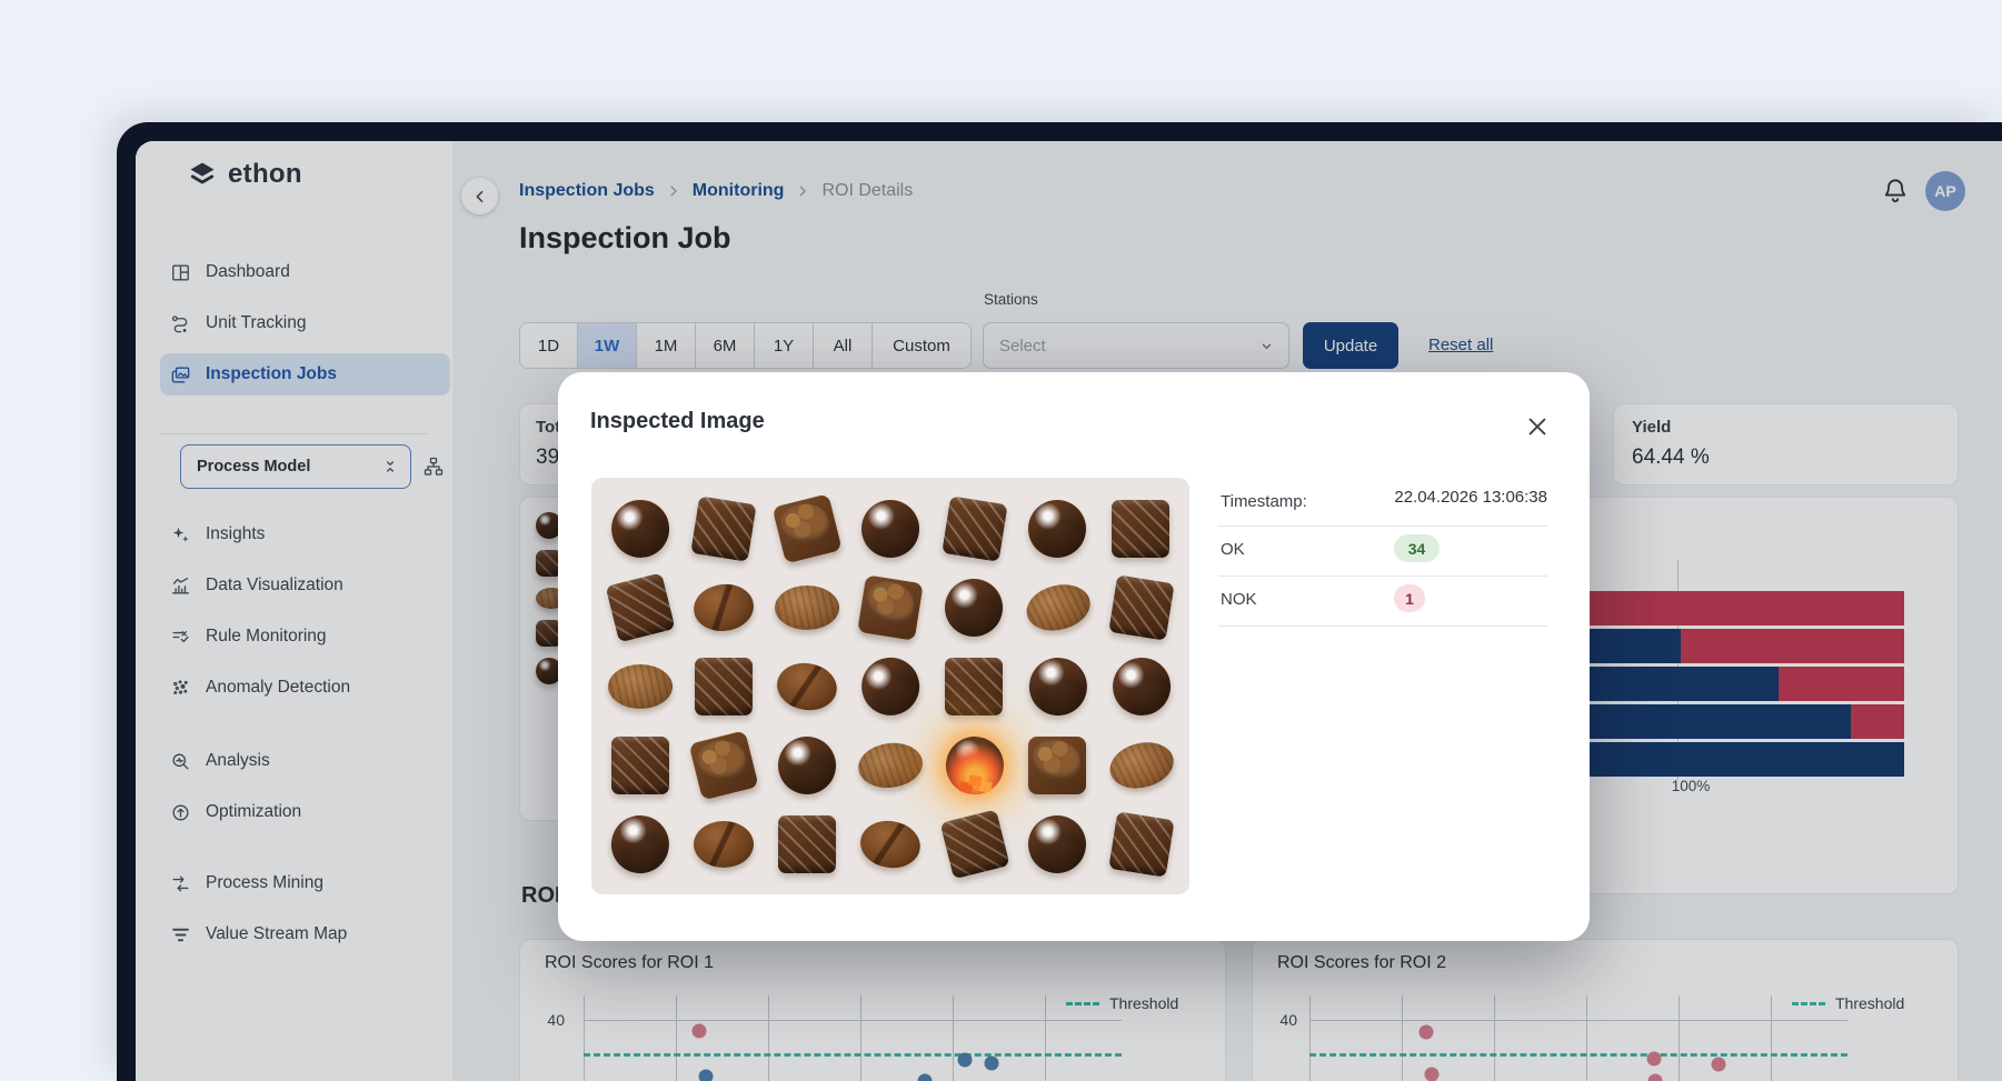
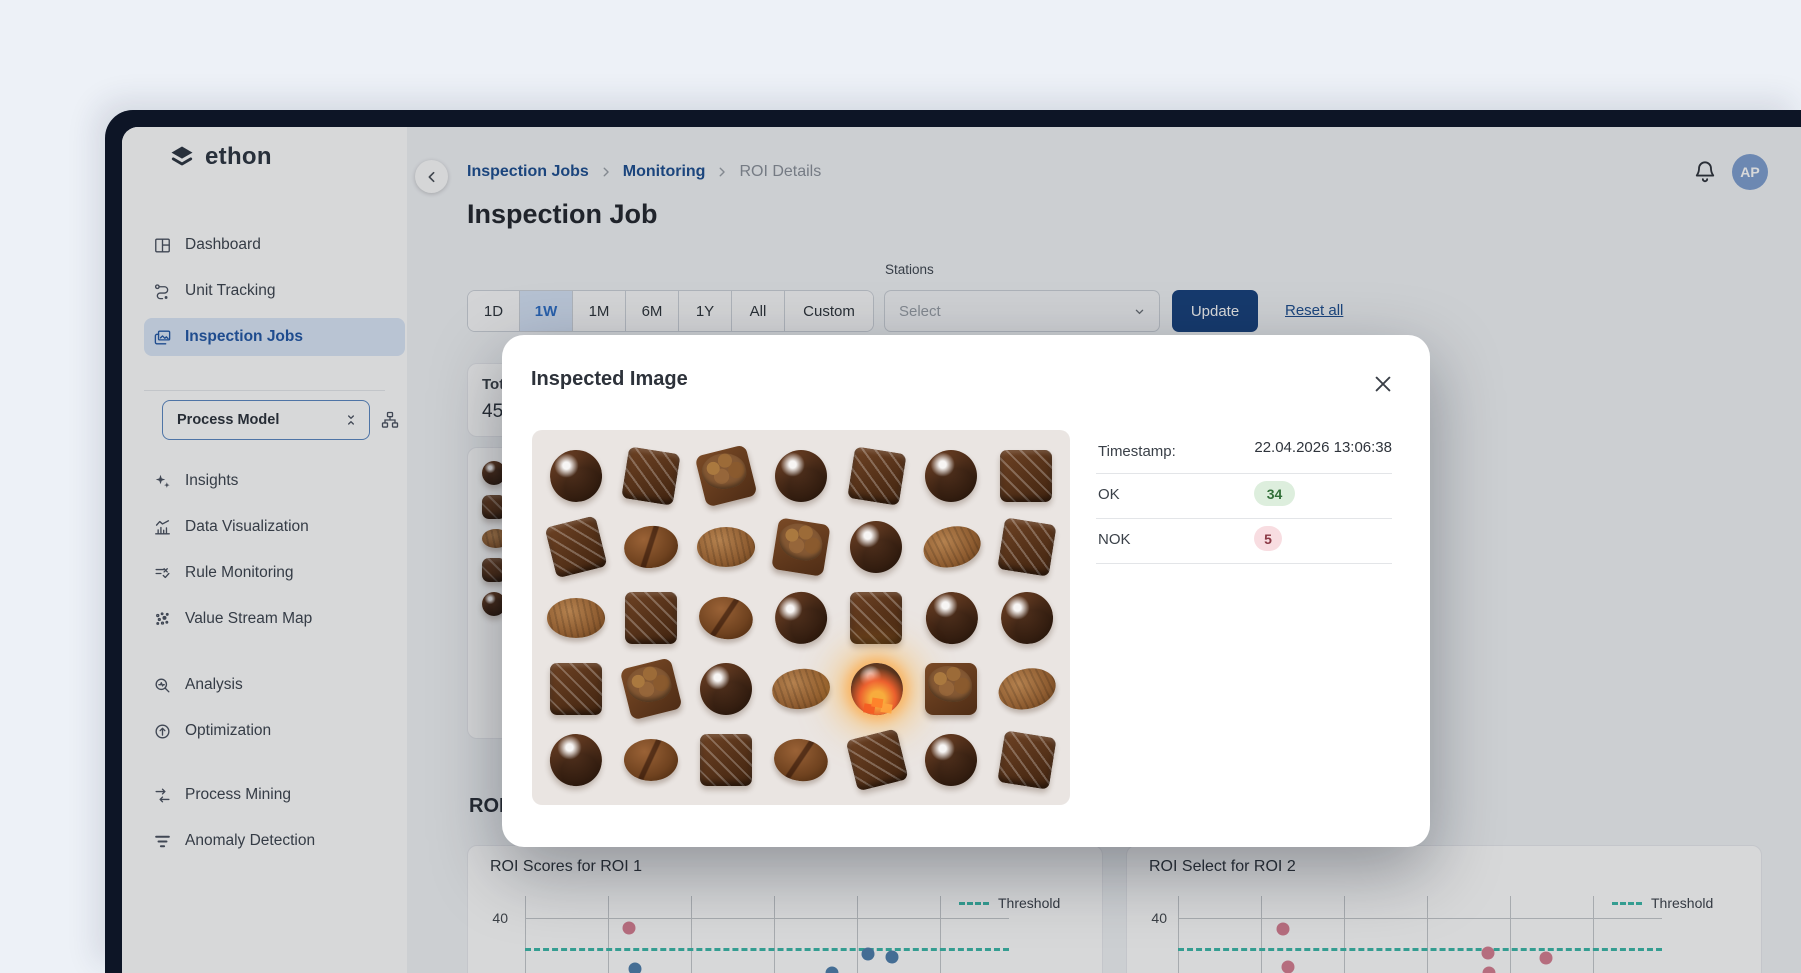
  ethon
  Dashboard
  Unit Tracking
  Inspection Jobs
  Insights
  Data Visualization
  Rule Monitoring
- Anomaly Detection
+ Value Stream Map
  Analysis
  Optimization
  Process Mining
- Value Stream Map
+ Anomaly Detection
  Process Model
  Inspection Jobs
  Monitoring
  ROI Details
  AP
  Inspection Job
  1D
  1W
  1M
  6M
  1Y
  All
  Custom
  Stations
  Select
  Update
  Reset all
- 39
+ 45
- Yield
- 64.44 %
- 100%
  ROI Scores for ROI 1
  40
  Threshold
- ROI Scores for ROI 2
+ ROI Select for ROI 2
  40
  Threshold
  Inspected Image
  Timestamp:
  22.04.2026 13:06:38
  OK
  34
  NOK
- 1
+ 5
